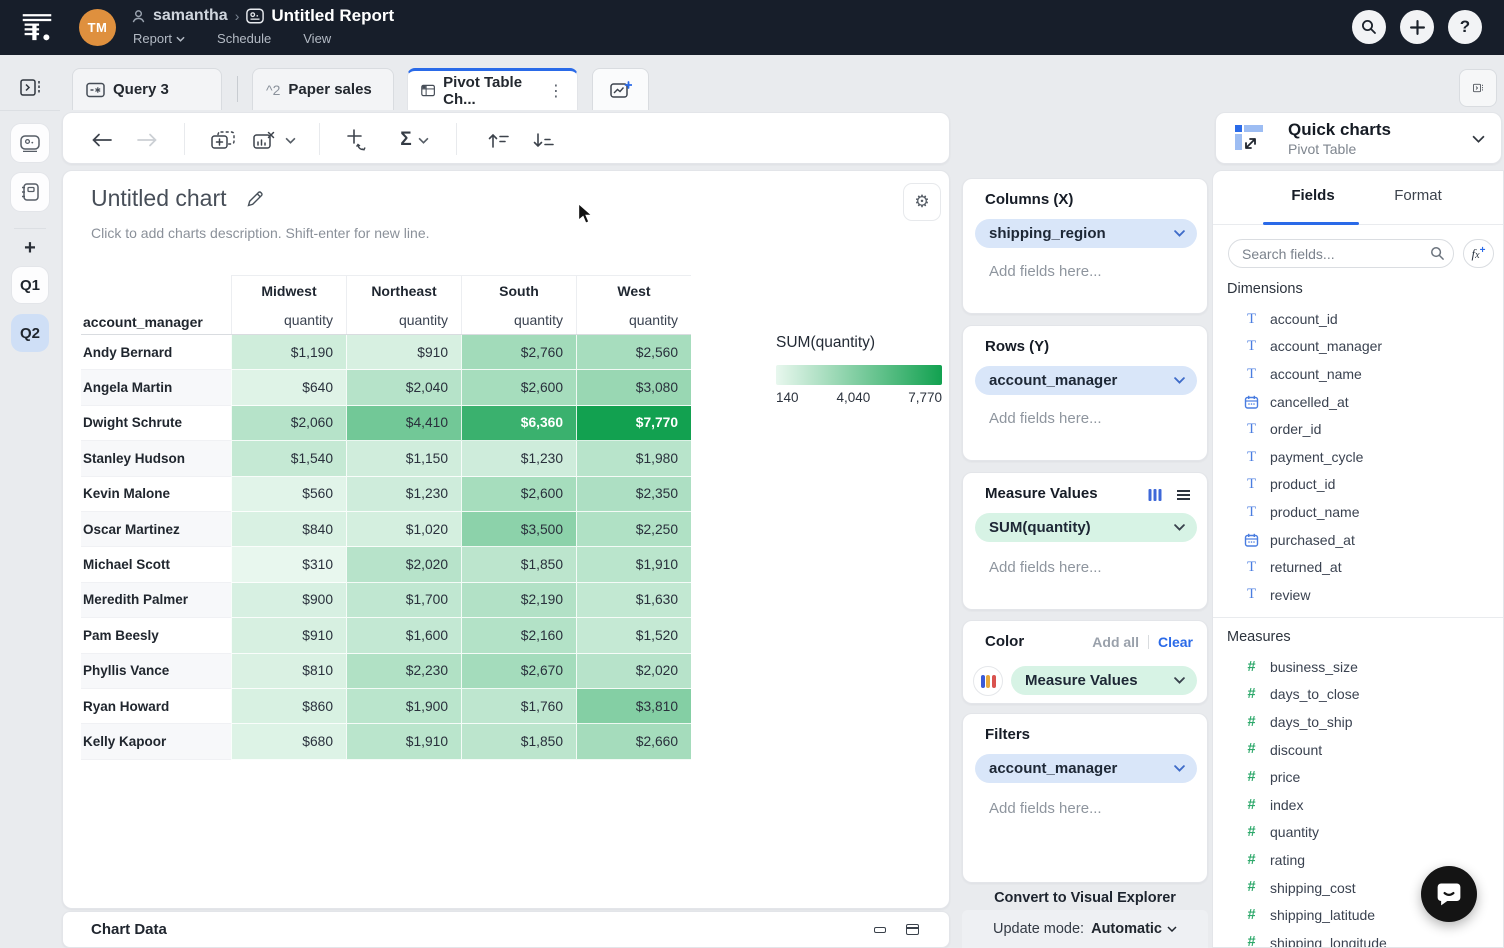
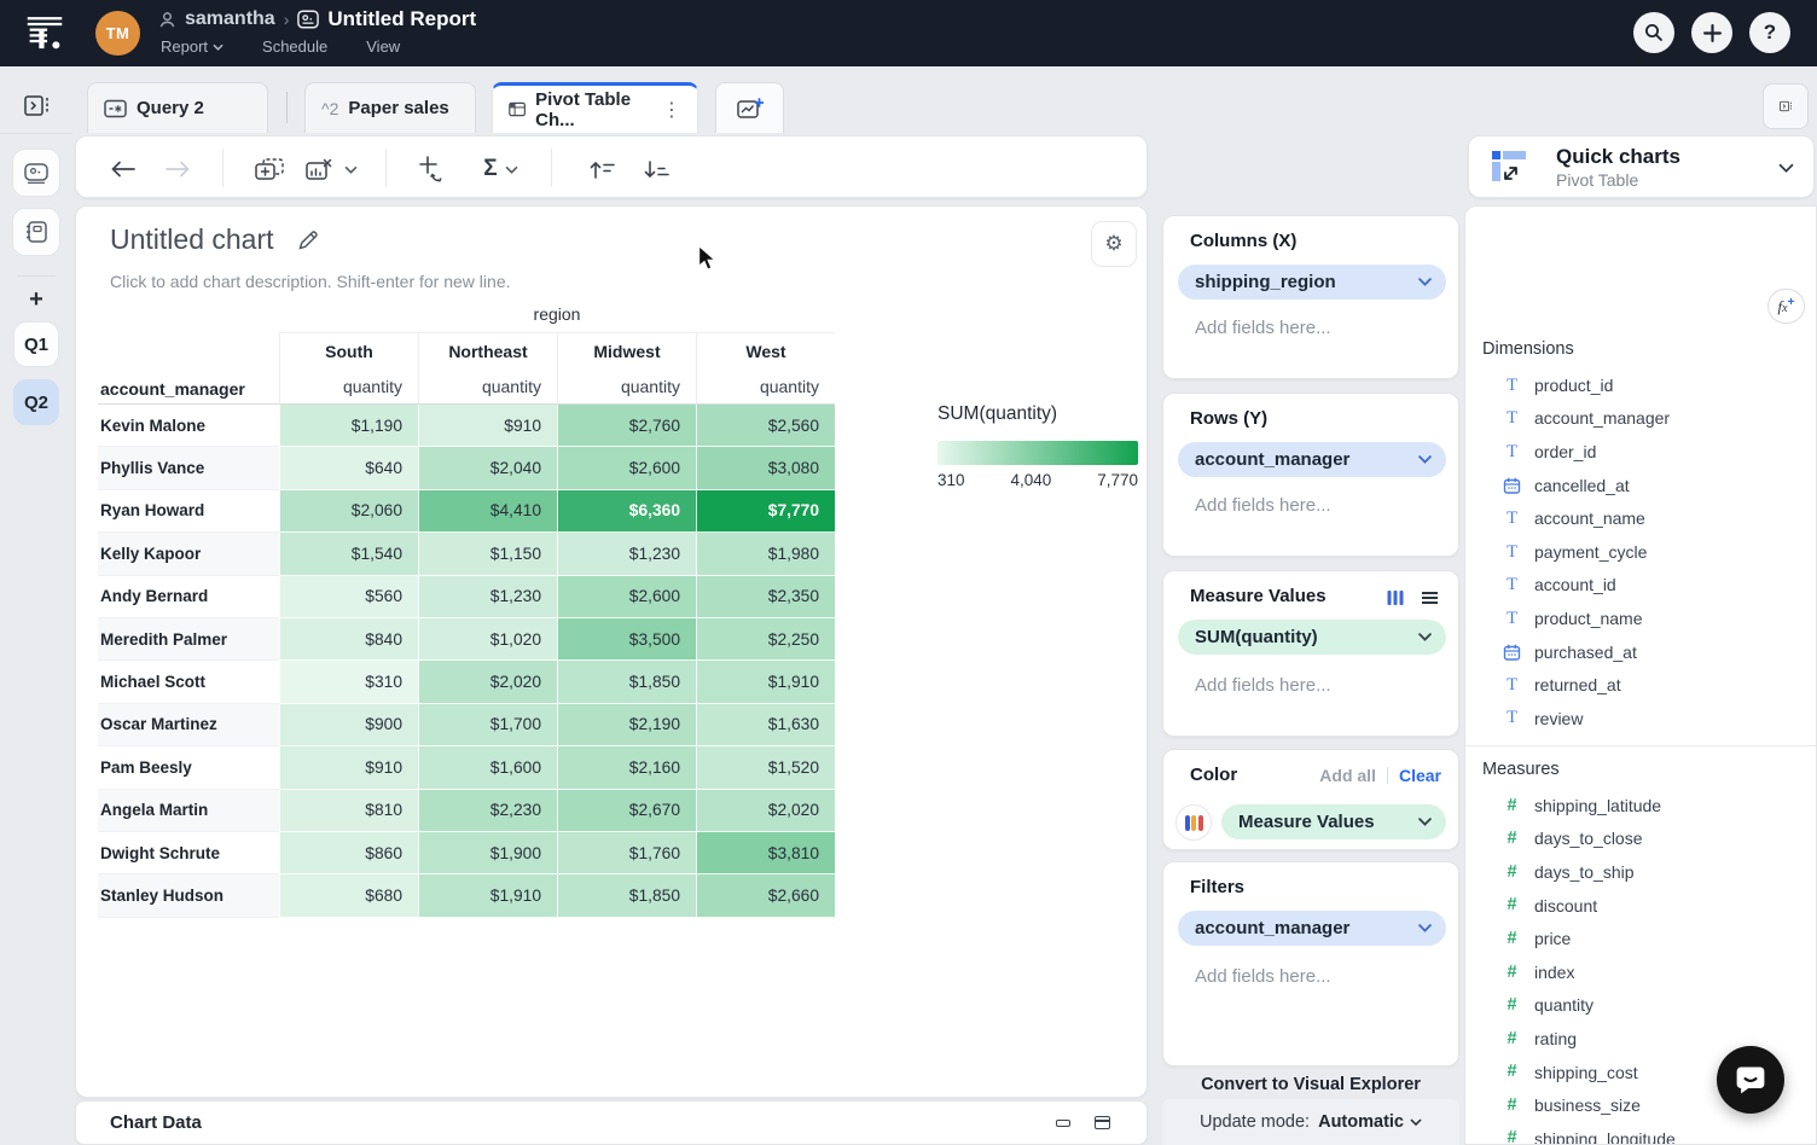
  TM
  samantha
  ›
  Untitled Report
  Report
  Schedule
  View
  ?
- Query 3
+ Query 2
  ^2
  Paper sales
  Pivot Table Ch...
  ⋮
  +
  Q1
  Q2
  Σ
  Quick charts
  Pivot Table
  Untitled chart
  ⚙
- Click to add charts description. Shift-enter for new line.
+ Click to add chart description. Shift-enter for new line.
+ region
- Midwest
+ South
  Northeast
- South
+ Midwest
  West
  account_manager
  quantity
  quantity
  quantity
  quantity
- Andy Bernard
+ Kevin Malone
  $1,190
  $910
  $2,760
  $2,560
- Angela Martin
+ Phyllis Vance
  $640
  $2,040
  $2,600
  $3,080
- Dwight Schrute
+ Ryan Howard
  $2,060
  $4,410
  $6,360
  $7,770
- Stanley Hudson
+ Kelly Kapoor
  $1,540
  $1,150
  $1,230
  $1,980
- Kevin Malone
+ Andy Bernard
  $560
  $1,230
  $2,600
  $2,350
- Oscar Martinez
+ Meredith Palmer
  $840
  $1,020
  $3,500
  $2,250
  Michael Scott
  $310
  $2,020
  $1,850
  $1,910
- Meredith Palmer
+ Oscar Martinez
  $900
  $1,700
  $2,190
  $1,630
  Pam Beesly
  $910
  $1,600
  $2,160
  $1,520
- Phyllis Vance
+ Angela Martin
  $810
  $2,230
  $2,670
  $2,020
- Ryan Howard
+ Dwight Schrute
  $860
  $1,900
  $1,760
  $3,810
- Kelly Kapoor
+ Stanley Hudson
  $680
  $1,910
  $1,850
  $2,660
  SUM(quantity)
- 140
+ 310
  4,040
  7,770
  Chart Data
  Columns (X)
  shipping_region
  Add fields here...
  Rows (Y)
  account_manager
  Add fields here...
  Measure Values
  SUM(quantity)
  Add fields here...
  Color
  Add all
  Clear
  Measure Values
  Filters
  account_manager
  Add fields here...
  Convert to Visual Explorer
  Update mode:
  Automatic
- Fields
- Format
- Search fields...
  fx
  +
  Dimensions
  T
- account_id
+ product_id
  T
  account_manager
  T
- account_name
+ order_id
  cancelled_at
  T
- order_id
+ account_name
  T
  payment_cycle
  T
- product_id
+ account_id
  T
  product_name
  purchased_at
  T
  returned_at
  T
  review
  Measures
  #
- business_size
+ shipping_latitude
  #
  days_to_close
  #
  days_to_ship
  #
  discount
  #
  price
  #
  index
  #
  quantity
  #
  rating
  #
  shipping_cost
  #
- shipping_latitude
+ business_size
  #
  shipping_longitude
